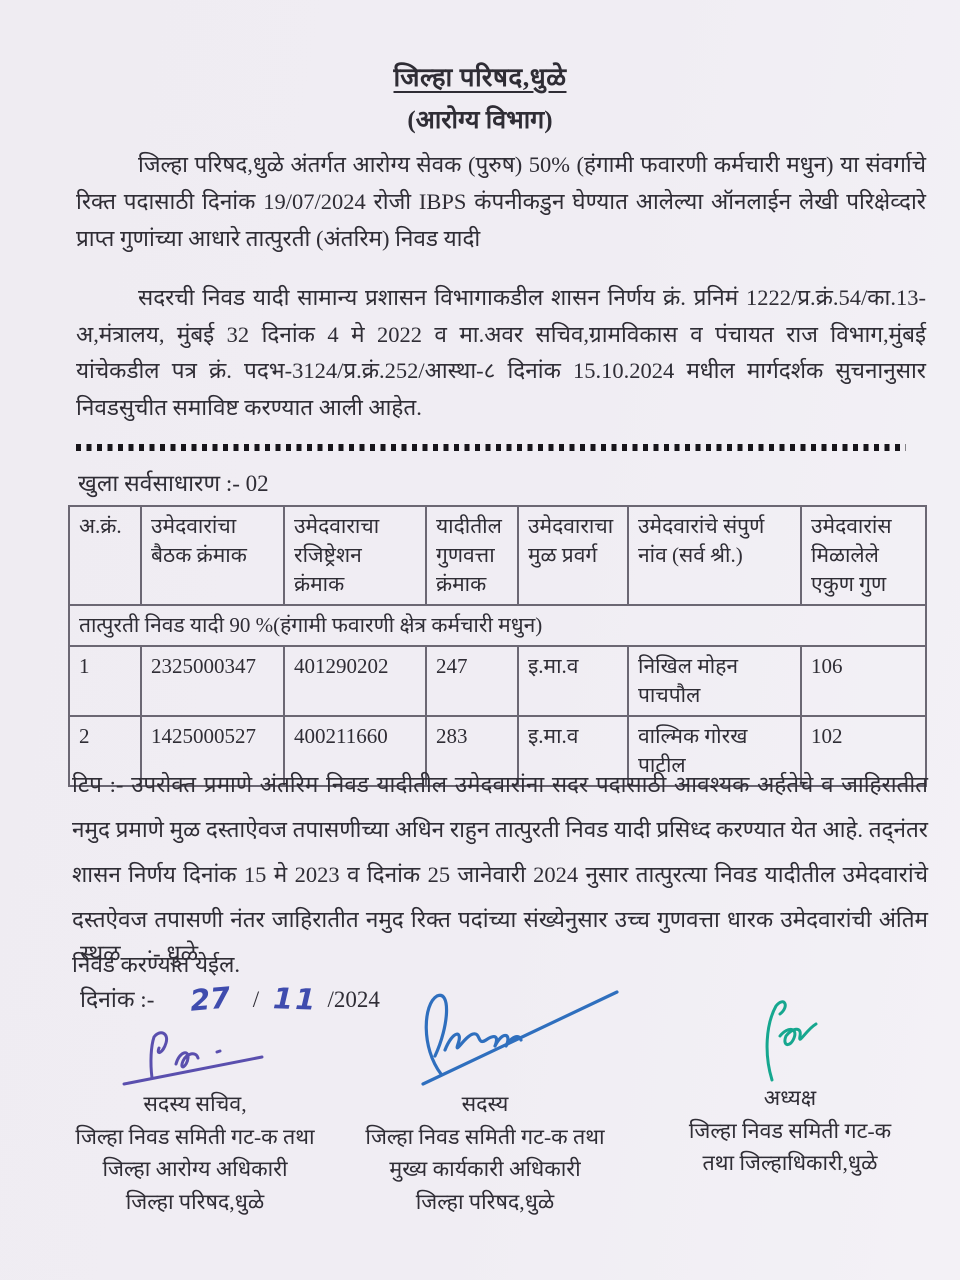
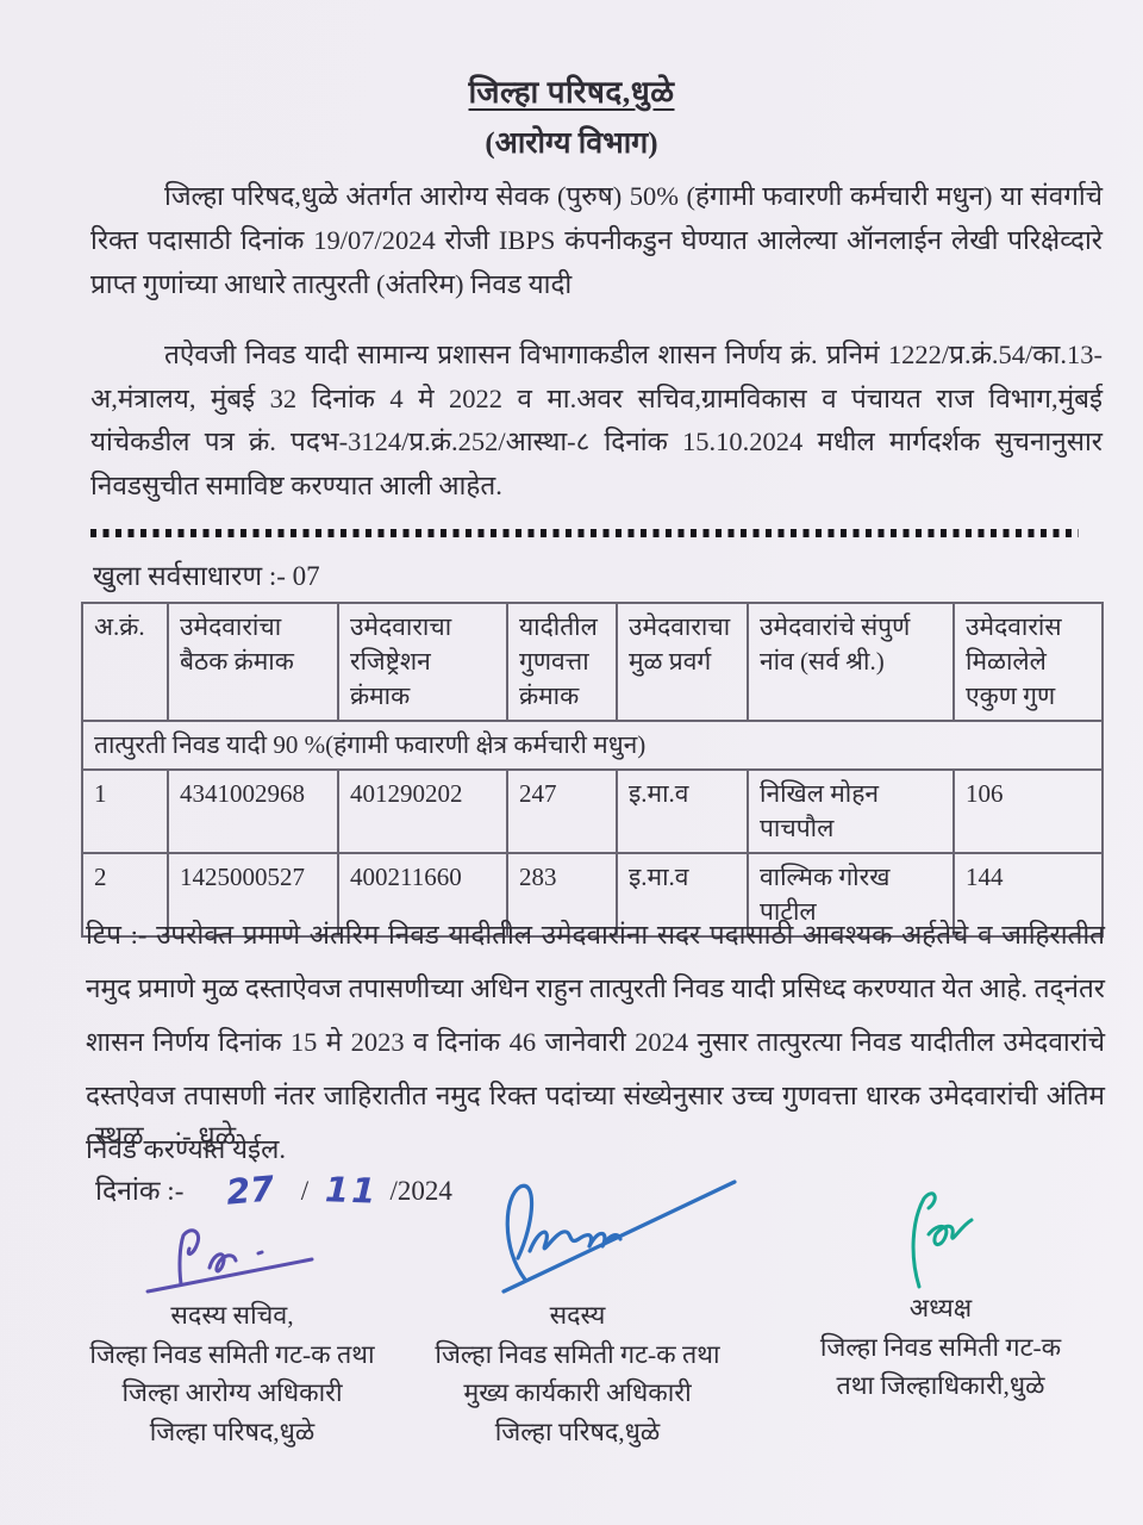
  जिल्हा परिषद,धुळे
  (आरोग्य विभाग)
  जिल्हा परिषद,धुळे अंतर्गत आरोग्य सेवक (पुरुष) 50% (हंगामी फवारणी कर्मचारी मधुन) या संवर्गाचे रिक्त पदासाठी दिनांक 19/07/2024 रोजी IBPS कंपनीकडुन घेण्यात आलेल्या ऑनलाईन लेखी परिक्षेव्दारे प्राप्त गुणांच्या आधारे तात्पुरती (अंतरिम) निवड यादी
- सदरची निवड यादी सामान्य प्रशासन विभागाकडील शासन निर्णय क्रं. प्रनिमं 1222/प्र.क्रं.54/का.13-अ,मंत्रालय, मुंबई 32 दिनांक 4 मे 2022 व मा.अवर सचिव,ग्रामविकास व पंचायत राज विभाग,मुंबई यांचेकडील पत्र क्रं. पदभ-3124/प्र.क्रं.252/आस्था-८ दिनांक 15.10.2024 मधील मार्गदर्शक सुचनानुसार निवडसुचीत समाविष्ट करण्यात आली आहेत.
+ तऐवजी निवड यादी सामान्य प्रशासन विभागाकडील शासन निर्णय क्रं. प्रनिमं 1222/प्र.क्रं.54/का.13-अ,मंत्रालय, मुंबई 32 दिनांक 4 मे 2022 व मा.अवर सचिव,ग्रामविकास व पंचायत राज विभाग,मुंबई यांचेकडील पत्र क्रं. पदभ-3124/प्र.क्रं.252/आस्था-८ दिनांक 15.10.2024 मधील मार्गदर्शक सुचनानुसार निवडसुचीत समाविष्ट करण्यात आली आहेत.
- खुला सर्वसाधारण :- 02
+ खुला सर्वसाधारण :- 07
  अ.क्रं.	उमेदवारांचा बैठक क्रंमाक	उमेदवाराचा रजिष्ट्रेशन क्रंमाक	यादीतील गुणवत्ता क्रंमाक	उमेदवाराचा मुळ प्रवर्ग	उमेदवारांचे संपुर्ण नांव (सर्व श्री.)	उमेदवारांस मिळालेले एकुण गुण
  तात्पुरती निवड यादी 90 %(हंगामी फवारणी क्षेत्र कर्मचारी मधुन)
- 1	2325000347	401290202	247	इ.मा.व	निखिल मोहन पाचपौल	106
+ 1	4341002968	401290202	247	इ.मा.व	निखिल मोहन पाचपौल	106
- 2	1425000527	400211660	283	इ.मा.व	वाल्मिक गोरख पाटील	102
+ 2	1425000527	400211660	283	इ.मा.व	वाल्मिक गोरख पाटील	144
- टिप :- उपरोक्त प्रमाणे अंतरिम निवड यादीतील उमेदवारांना सदर पदासाठी आवश्यक अर्हतेचे व जाहिरातीत नमुद प्रमाणे मुळ दस्ताऐवज तपासणीच्या अधिन राहुन तात्पुरती निवड यादी प्रसिध्द करण्यात येत आहे. तद्नंतर शासन निर्णय दिनांक 15 मे 2023 व दिनांक 25 जानेवारी 2024 नुसार तात्पुरत्या निवड यादीतील उमेदवारांचे दस्तऐवज तपासणी नंतर जाहिरातीत नमुद रिक्त पदांच्या संख्येनुसार उच्च गुणवत्ता धारक उमेदवारांची अंतिम निवड करण्यात येईल.
+ टिप :- उपरोक्त प्रमाणे अंतरिम निवड यादीतील उमेदवारांना सदर पदासाठी आवश्यक अर्हतेचे व जाहिरातीत नमुद प्रमाणे मुळ दस्ताऐवज तपासणीच्या अधिन राहुन तात्पुरती निवड यादी प्रसिध्द करण्यात येत आहे. तद्नंतर शासन निर्णय दिनांक 15 मे 2023 व दिनांक 46 जानेवारी 2024 नुसार तात्पुरत्या निवड यादीतील उमेदवारांचे दस्तऐवज तपासणी नंतर जाहिरातीत नमुद रिक्त पदांच्या संख्येनुसार उच्च गुणवत्ता धारक उमेदवारांची अंतिम निवड करण्यात येईल.
  स्थळ :- धुळे
  दिनांक :-
  /
  /2024
  सदस्य सचिव,
  जिल्हा निवड समिती गट-क तथा
  जिल्हा आरोग्य अधिकारी
  जिल्हा परिषद,धुळे
  सदस्य
  जिल्हा निवड समिती गट-क तथा
  मुख्य कार्यकारी अधिकारी
  जिल्हा परिषद,धुळे
  अध्यक्ष
  जिल्हा निवड समिती गट-क
  तथा जिल्हाधिकारी,धुळे
